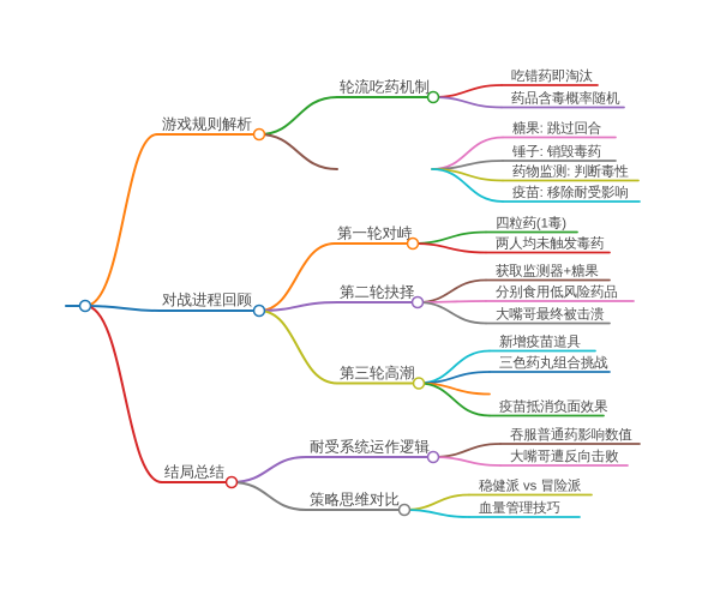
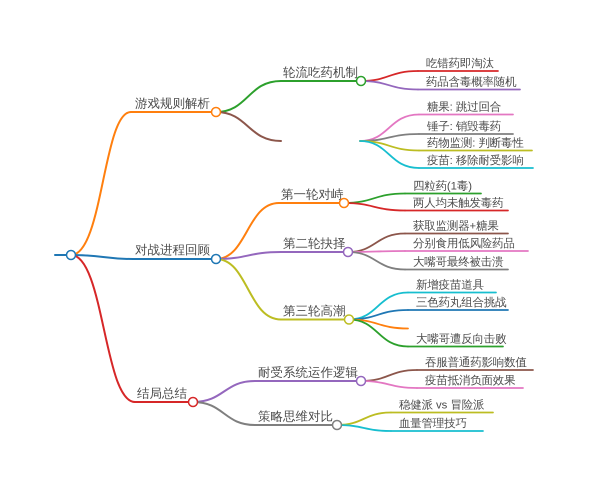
  游戏规则解析
  对战进程回顾
  结局总结
  轮流吃药机制
  第一轮对峙
  第二轮抉择
  第三轮高潮
  耐受系统运作逻辑
  策略思维对比
  吃错药即淘汰
  药品含毒概率随机
  糖果: 跳过回合
  锤子: 销毁毒药
  药物监测: 判断毒性
  疫苗: 移除耐受影响
  四粒药(1毒)
  两人均未触发毒药
  获取监测器+糖果
  分别食用低风险药品
  大嘴哥最终被击溃
  新增疫苗道具
  三色药丸组合挑战
- 疫苗抵消负面效果
+ 大嘴哥遭反向击败
  吞服普通药影响数值
- 大嘴哥遭反向击败
+ 疫苗抵消负面效果
  稳健派 vs 冒险派
  血量管理技巧
